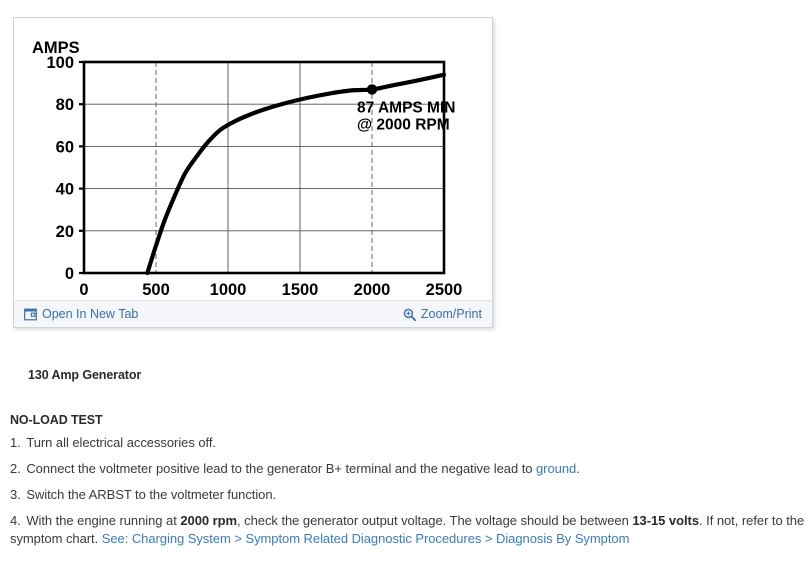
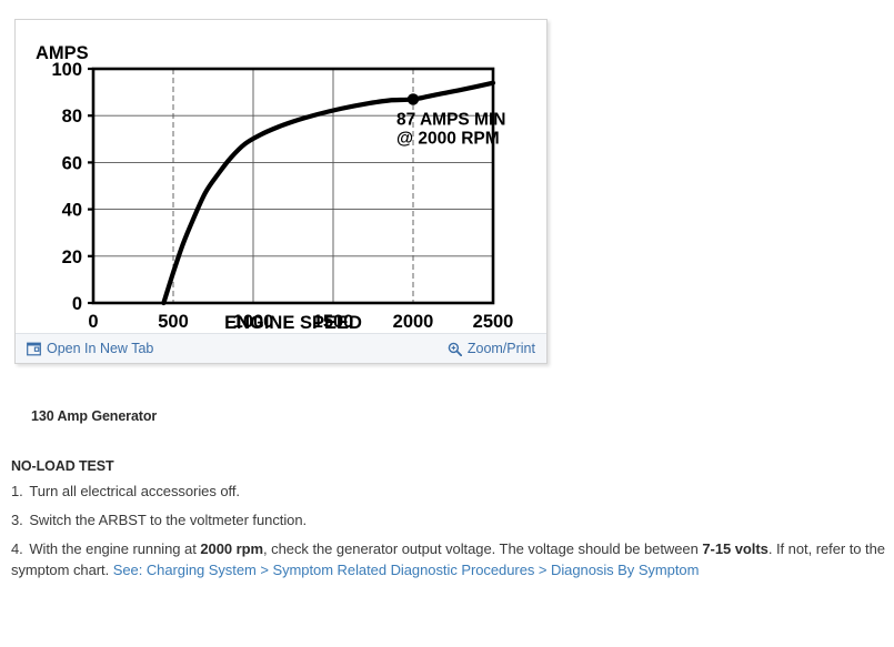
  AMPS
  0
  20
  40
  60
  80
  100
  0
  500
  1000
  1500
  2000
  2500
  87 AMPS MIN
  @ 2000 RPM
+ ENGINE SPEED
  Open In New Tab
  Zoom/Print
  130 Amp Generator
  NO-LOAD TEST
  1. Turn all electrical accessories off.
- 2. Connect the voltmeter positive lead to the generator B+ terminal and the negative lead to ground.
  3. Switch the ARBST to the voltmeter function.
- 4. With the engine running at 2000 rpm, check the generator output voltage. The voltage should be between 13-15 volts. If not, refer to the symptom chart. See: Charging System > Symptom Related Diagnostic Procedures > Diagnosis By Symptom
+ 4. With the engine running at 2000 rpm, check the generator output voltage. The voltage should be between 7-15 volts. If not, refer to the symptom chart. See: Charging System > Symptom Related Diagnostic Procedures > Diagnosis By Symptom
